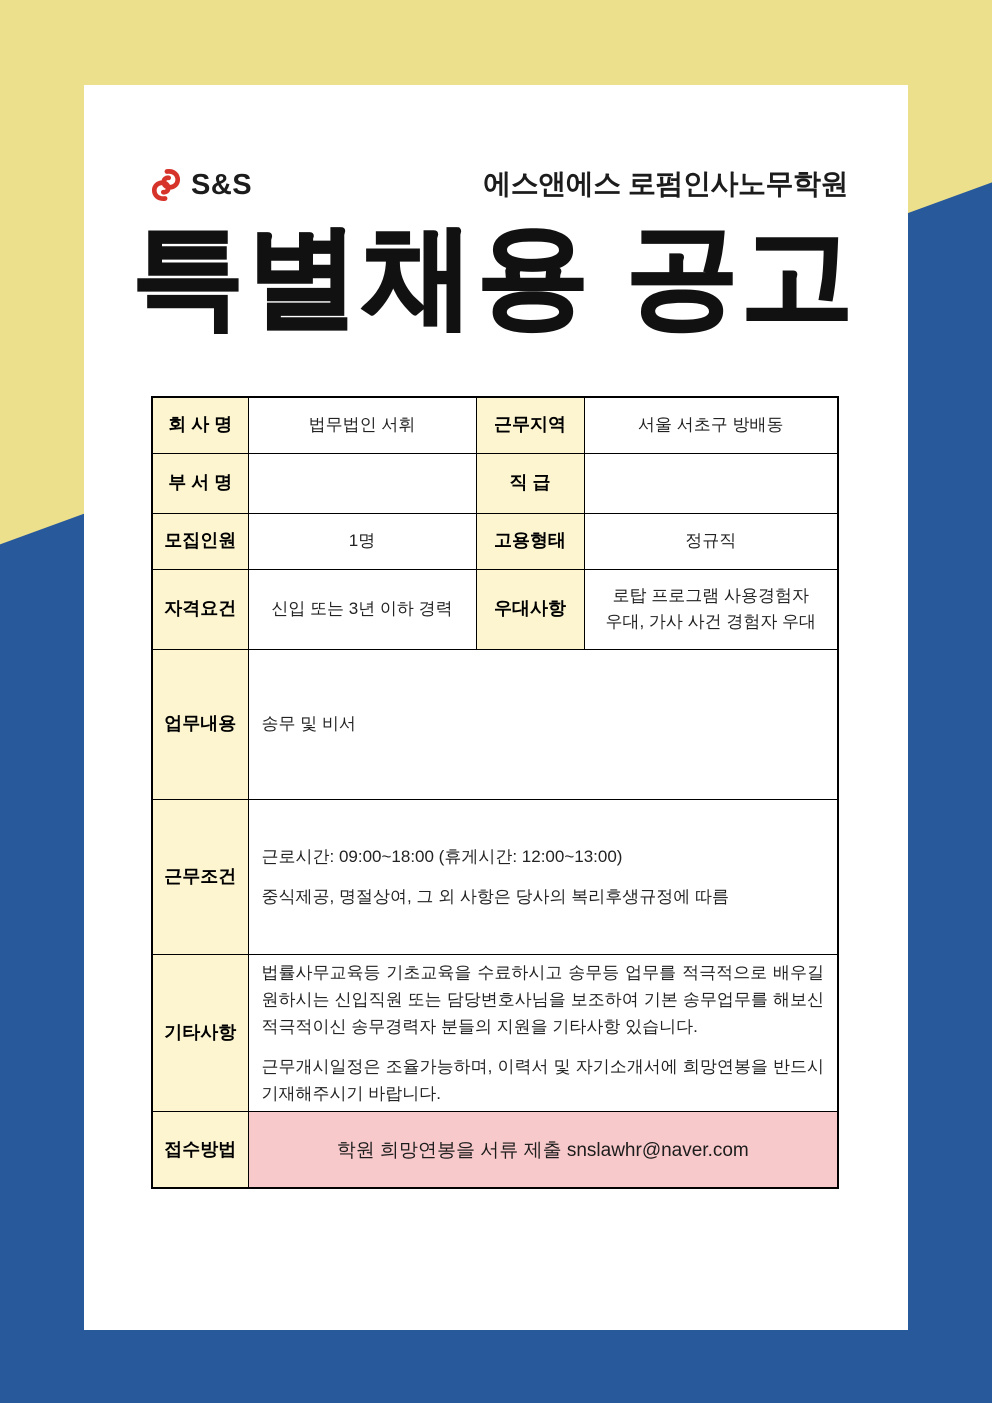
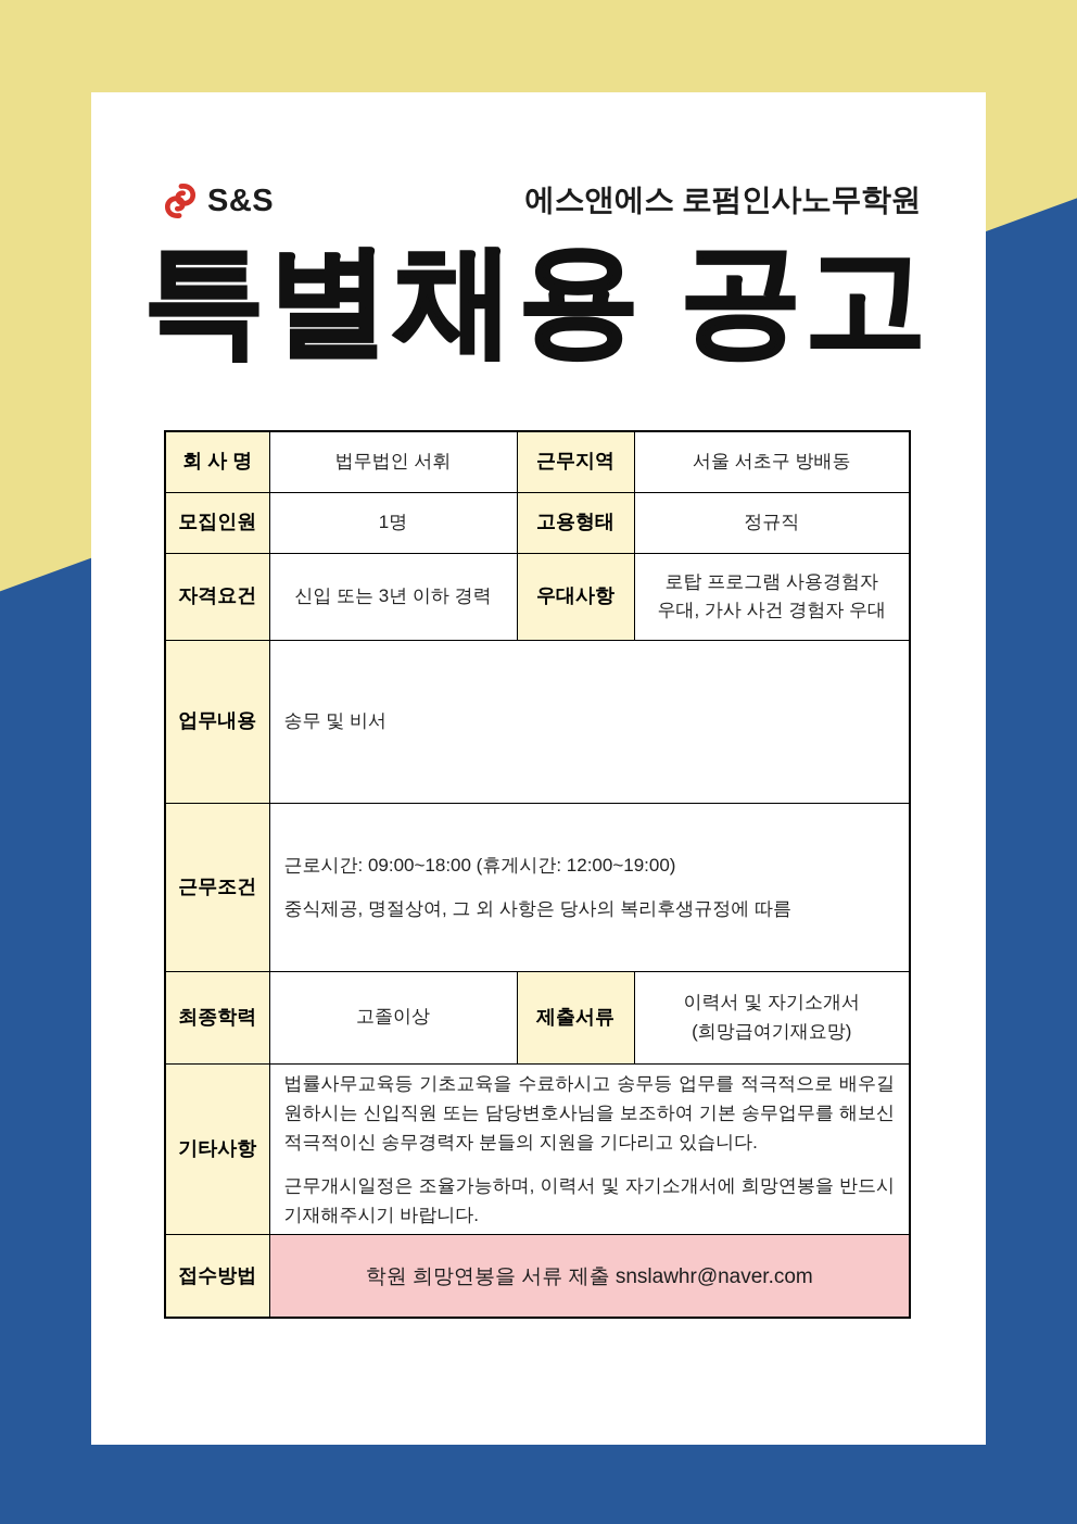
  S&S
  에스앤에스 로펌인사노무학원
  특별채용 공고
  회 사 명	법무법인 서휘	근무지역	서울 서초구 방배동
- 부 서 명		직 급
  모집인원	1명	고용형태	정규직
  자격요건	신입 또는 3년 이하 경력	우대사항	로탑 프로그램 사용경험자 우대, 가사 사건 경험자 우대
  업무내용	송무 및 비서
- 근무조건	근로시간: 09:00~18:00 (휴게시간: 12:00~13:00) 중식제공, 명절상여, 그 외 사항은 당사의 복리후생규정에 따름
+ 근무조건	근로시간: 09:00~18:00 (휴게시간: 12:00~19:00) 중식제공, 명절상여, 그 외 사항은 당사의 복리후생규정에 따름
+ 최종학력	고졸이상	제출서류	이력서 및 자기소개서 (희망급여기재요망)
- 기타사항	법률사무교육등 기초교육을 수료하시고 송무등 업무를 적극적으로 배우길 원하시는 신입직원 또는 담당변호사님을 보조하여 기본 송무업무를 해보신 적극적이신 송무경력자 분들의 지원을 기타사항 있습니다. 근무개시일정은 조율가능하며, 이력서 및 자기소개서에 희망연봉을 반드시 기재해주시기 바랍니다.
+ 기타사항	법률사무교육등 기초교육을 수료하시고 송무등 업무를 적극적으로 배우길 원하시는 신입직원 또는 담당변호사님을 보조하여 기본 송무업무를 해보신 적극적이신 송무경력자 분들의 지원을 기다리고 있습니다. 근무개시일정은 조율가능하며, 이력서 및 자기소개서에 희망연봉을 반드시 기재해주시기 바랍니다.
  접수방법	학원 희망연봉을 서류 제출 snslawhr@naver.com
